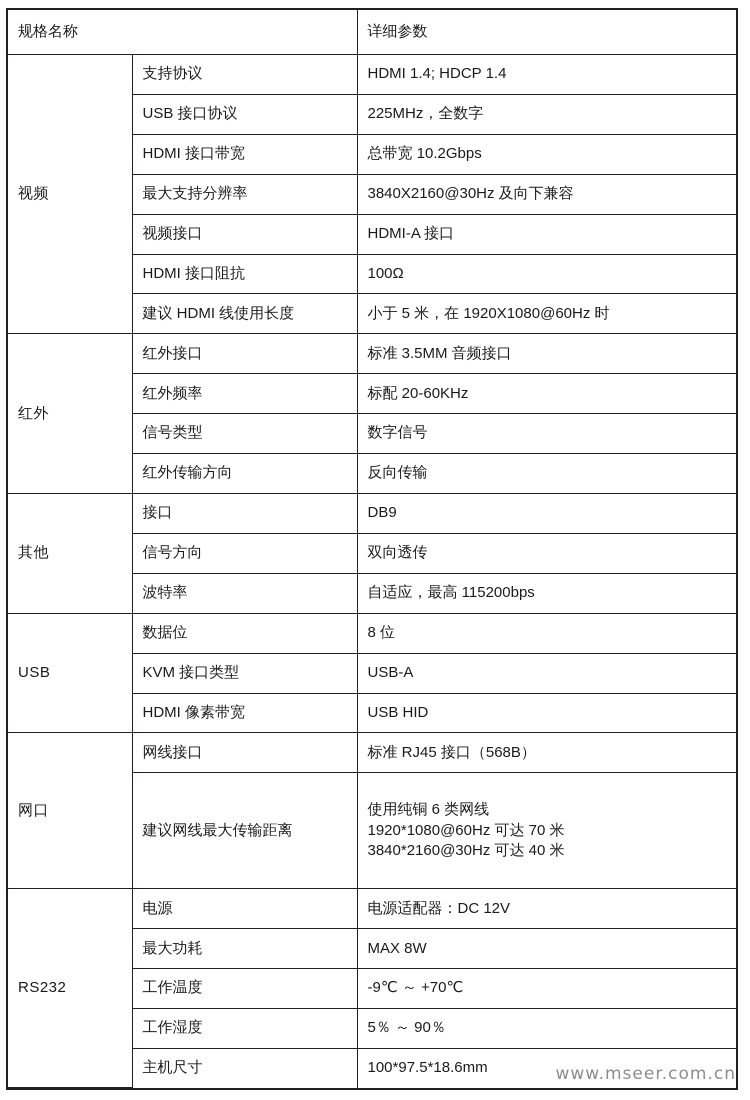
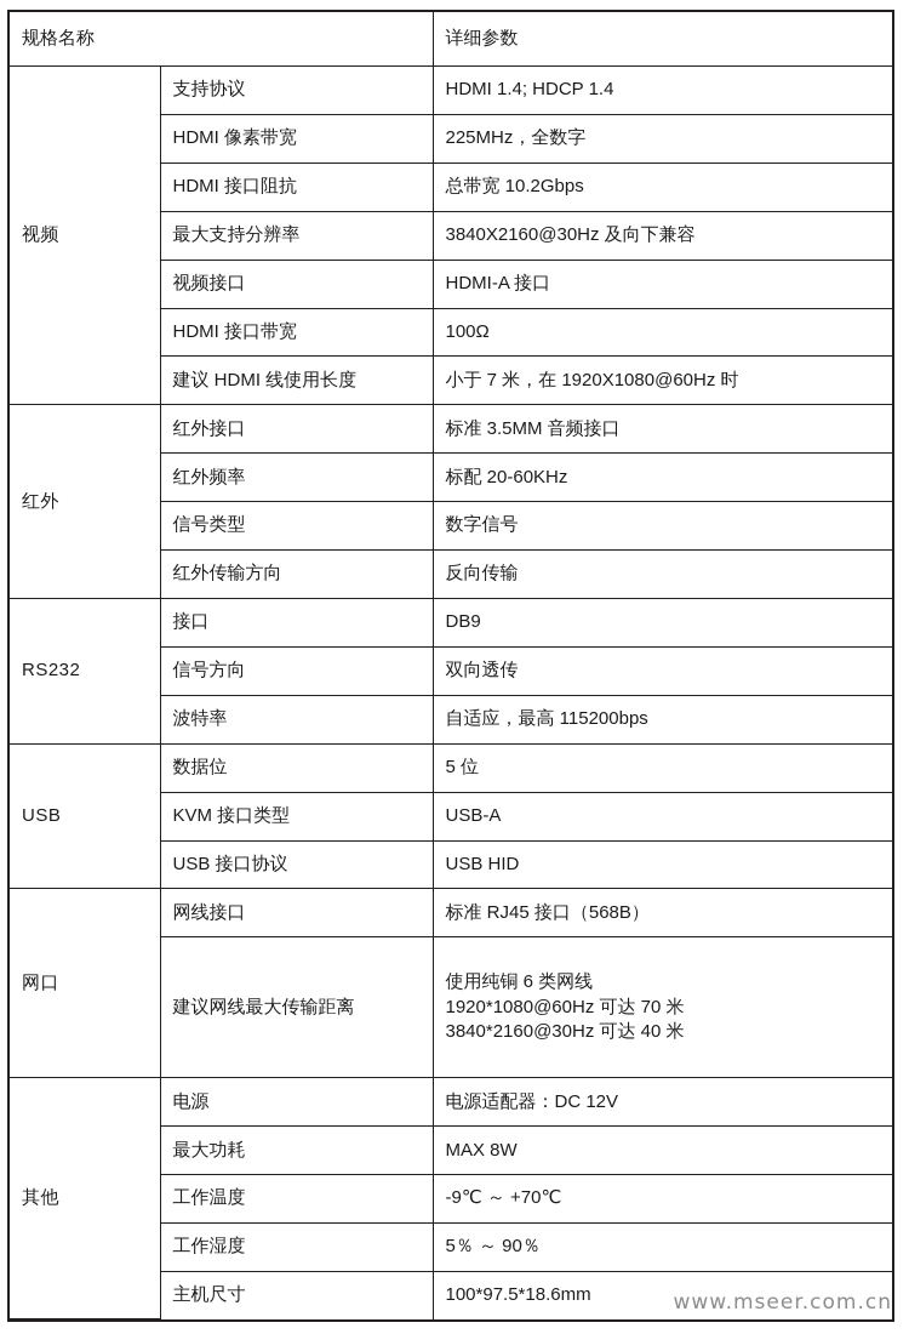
  规格名称	详细参数
  视频	支持协议	HDMI 1.4; HDCP 1.4
- USB 接口协议	225MHz，全数字
+ HDMI 像素带宽	225MHz，全数字
- HDMI 接口带宽	总带宽 10.2Gbps
+ HDMI 接口阻抗	总带宽 10.2Gbps
  最大支持分辨率	3840X2160@30Hz 及向下兼容
  视频接口	HDMI-A 接口
- HDMI 接口阻抗	100Ω
+ HDMI 接口带宽	100Ω
- 建议 HDMI 线使用长度	小于 5 米，在 1920X1080@60Hz 时
+ 建议 HDMI 线使用长度	小于 7 米，在 1920X1080@60Hz 时
  红外	红外接口	标准 3.5MM 音频接口
  红外频率	标配 20-60KHz
  信号类型	数字信号
  红外传输方向	反向传输
- 其他	接口	DB9
+ RS232	接口	DB9
  信号方向	双向透传
  波特率	自适应，最高 115200bps
- USB	数据位	8 位
+ USB	数据位	5 位
  KVM 接口类型	USB-A
- HDMI 像素带宽	USB HID
+ USB 接口协议	USB HID
  网口	网线接口	标准 RJ45 接口（568B）
  建议网线最大传输距离	使用纯铜 6 类网线 1920*1080@60Hz 可达 70 米 3840*2160@30Hz 可达 40 米
- RS232	电源	电源适配器：DC 12V
+ 其他	电源	电源适配器：DC 12V
  最大功耗	MAX 8W
  工作温度	-9℃ ～ +70℃
  工作湿度	5％ ～ 90％
  主机尺寸	100*97.5*18.6mm
  www.mseer.com.cn
